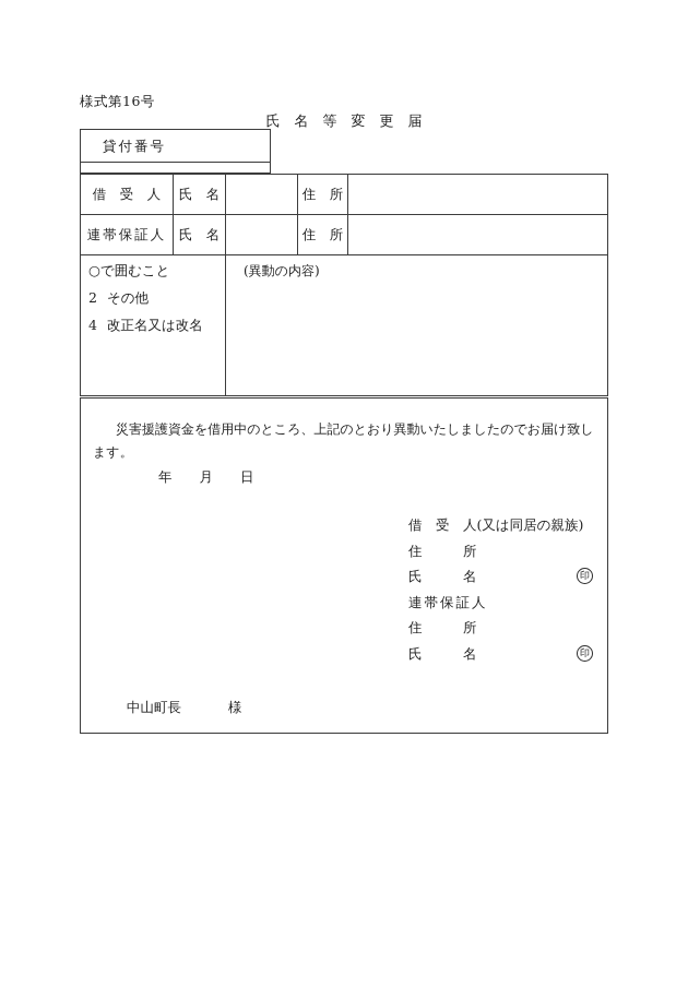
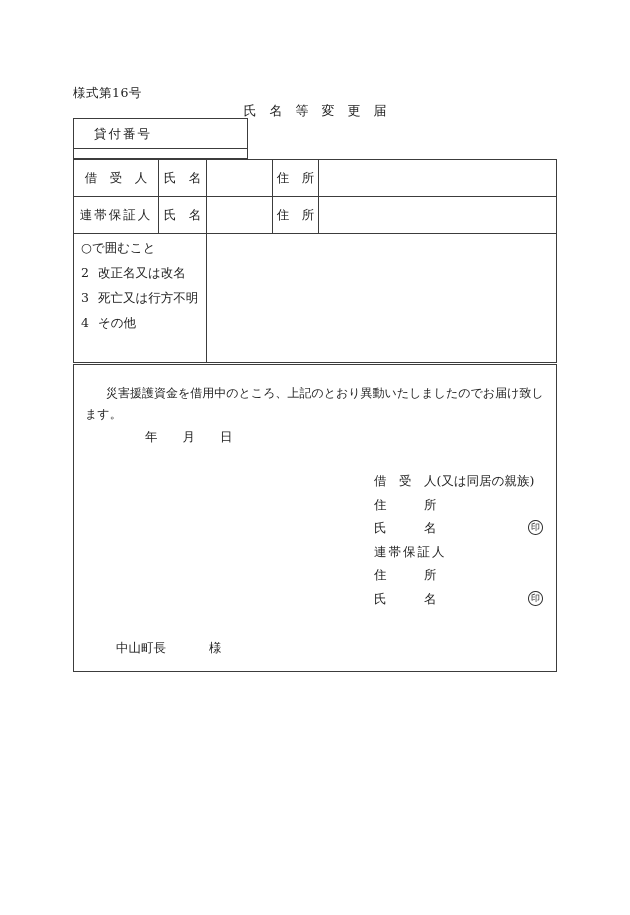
  様式第16号
  氏 名 等 変 更 届
  貸付番号
  借 受 人
  氏 名
  住 所
  連帯保証人
  氏 名
  住 所
  ○で囲むこと
- 2 その他
+ 2 改正名又は改名
+ 3 死亡又は行方不明
- 4 改正名又は改名
+ 4 その他
- (異動の内容)
  災害援護資金を借用中のところ、上記のとおり異動いたしましたのでお届け致します。
  年 月 日
  借 受 人(又は同居の親族)
  住 所
  氏 名
  印
  連帯保証人
  住 所
  氏 名
  印
  中山町長 様
